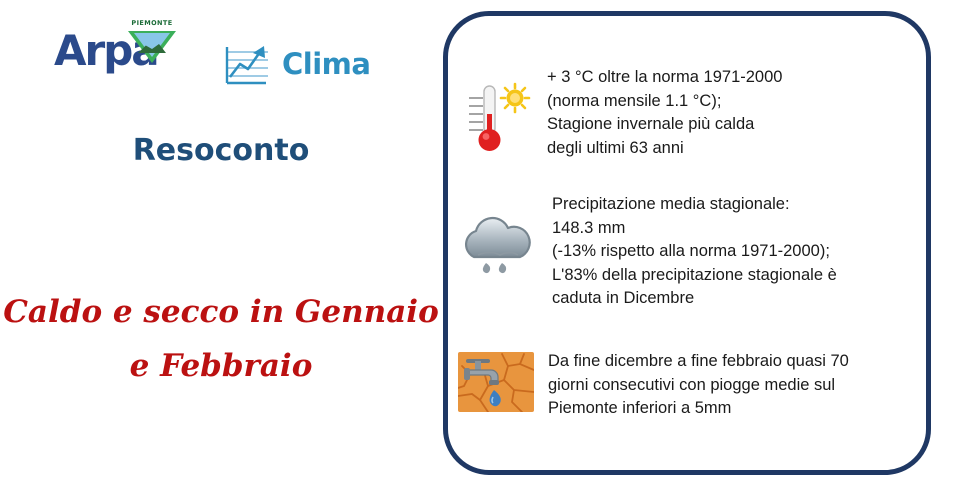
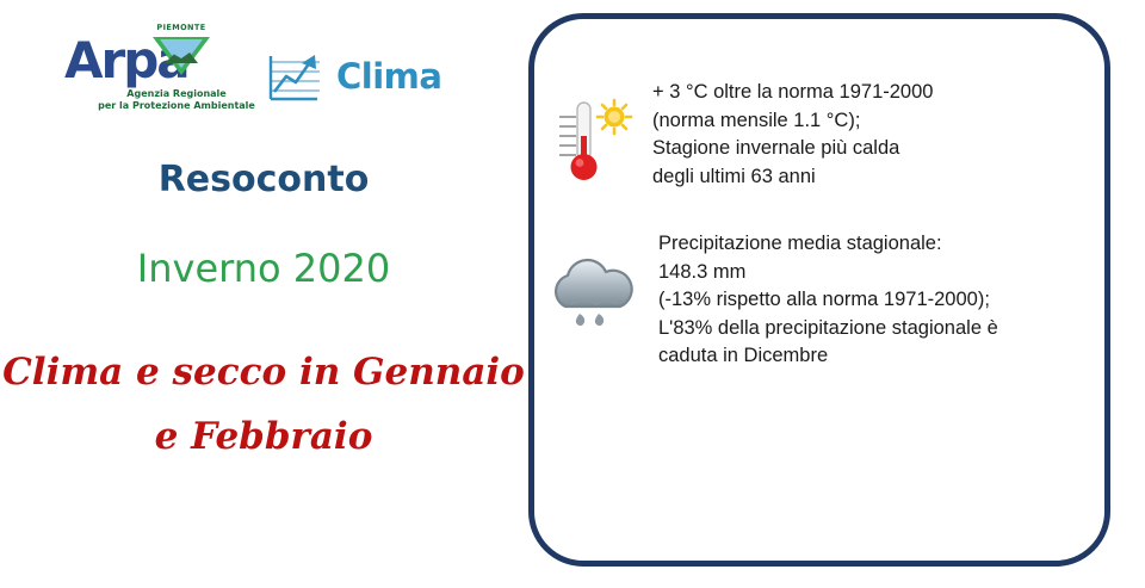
  Arp
  PIEMONTE
+ Agenzia Regionale
+ per la Protezione Ambientale
  Clima
  Resoconto
+ Inverno 2020
- Caldo e secco in Gennaio e Febbraio
+ Clima e secco in Gennaio e Febbraio
  + 3 °C oltre la norma 1971-2000
  (norma mensile 1.1 °C);
  Stagione invernale più calda
  degli ultimi 63 anni
  Precipitazione media stagionale:
  148.3 mm
  (-13% rispetto alla norma 1971-2000);
  L'83% della precipitazione stagionale è
  caduta in Dicembre
- Da fine dicembre a fine febbraio quasi 70
- giorni consecutivi con piogge medie sul
- Piemonte inferiori a 5mm
